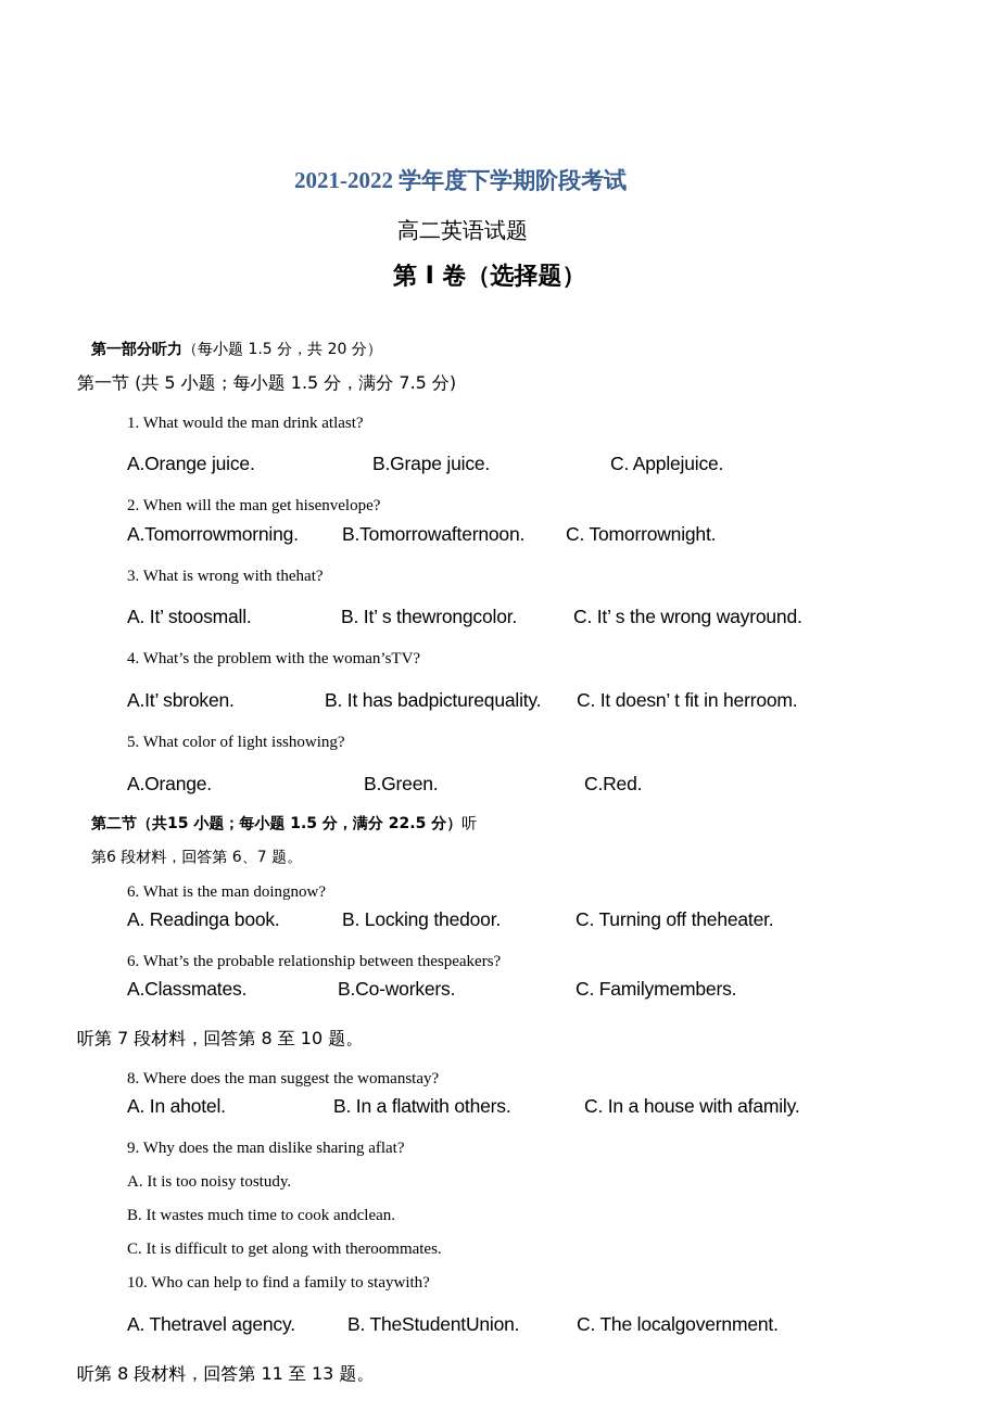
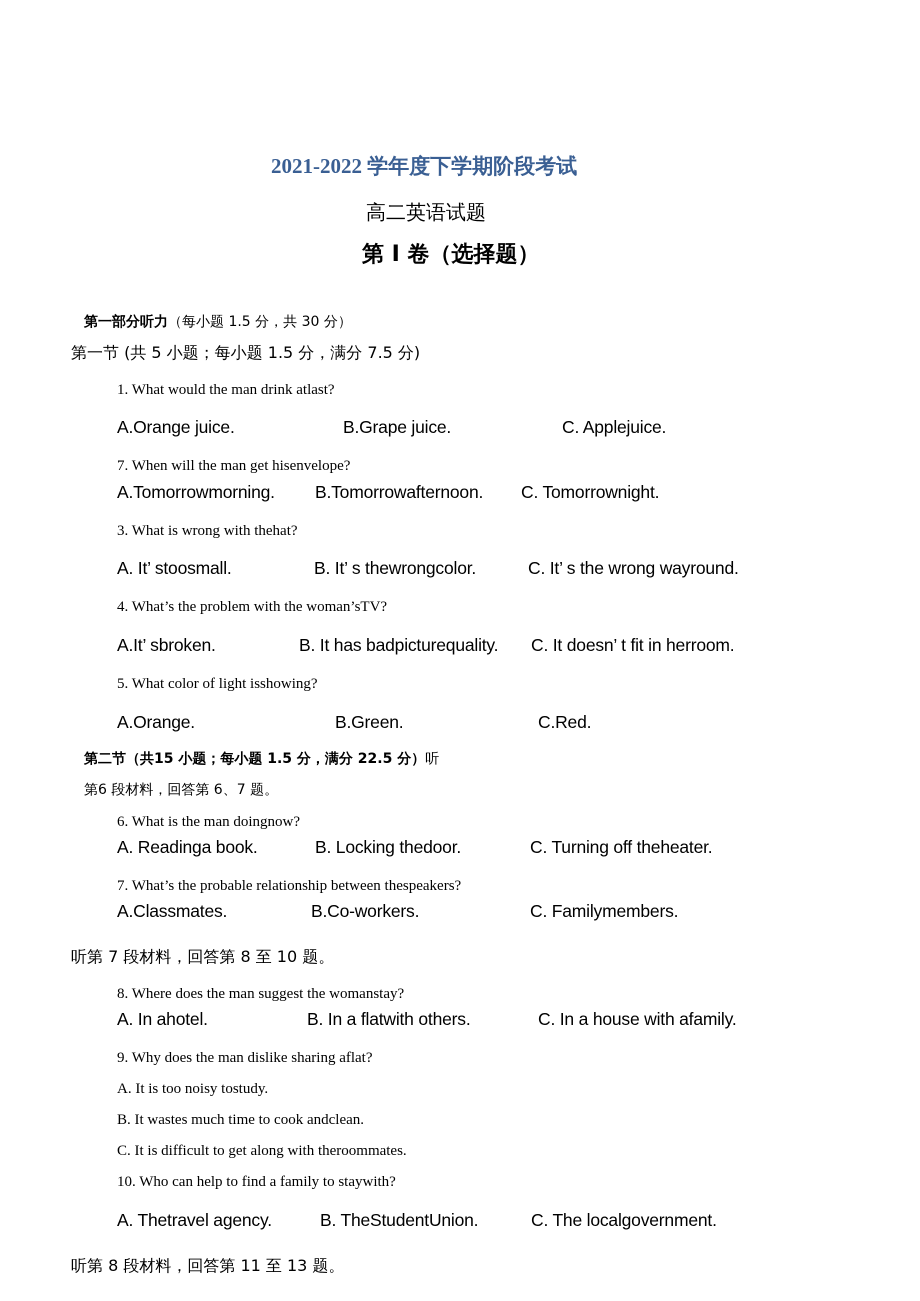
  2021-2022 学年度下学期阶段考试
  高二英语试题
  第 I 卷（选择题）
- 第一部分听力（每小题 1.5 分，共 20 分）
+ 第一部分听力（每小题 1.5 分，共 30 分）
  第一节 (共 5 小题；每小题 1.5 分，满分 7.5 分)
  1. What would the man drink atlast?
  A.Orange juice.
  B.Grape juice.
  C. Applejuice.
- 2. When will the man get hisenvelope?
+ 7. When will the man get hisenvelope?
  A.Tomorrowmorning.
  B.Tomorrowafternoon.
  C. Tomorrownight.
  3. What is wrong with thehat?
  A. It’ stoosmall.
  B. It’ s thewrongcolor.
  C. It’ s the wrong wayround.
  4. What’s the problem with the woman’sTV?
  A.It’ sbroken.
  B. It has badpicturequality.
  C. It doesn’ t fit in herroom.
  5. What color of light isshowing?
  A.Orange.
  B.Green.
  C.Red.
  第二节（共15 小题；每小题 1.5 分，满分 22.5 分）听
  第6 段材料，回答第 6、7 题。
  6. What is the man doingnow?
  A. Readinga book.
  B. Locking thedoor.
  C. Turning off theheater.
- 6. What’s the probable relationship between thespeakers?
+ 7. What’s the probable relationship between thespeakers?
  A.Classmates.
  B.Co-workers.
  C. Familymembers.
  听第 7 段材料，回答第 8 至 10 题。
  8. Where does the man suggest the womanstay?
  A. In ahotel.
  B. In a flatwith others.
  C. In a house with afamily.
  9. Why does the man dislike sharing aflat?
  A. It is too noisy tostudy.
  B. It wastes much time to cook andclean.
  C. It is difficult to get along with theroommates.
  10. Who can help to find a family to staywith?
  A. Thetravel agency.
  B. TheStudentUnion.
  C. The localgovernment.
  听第 8 段材料，回答第 11 至 13 题。
